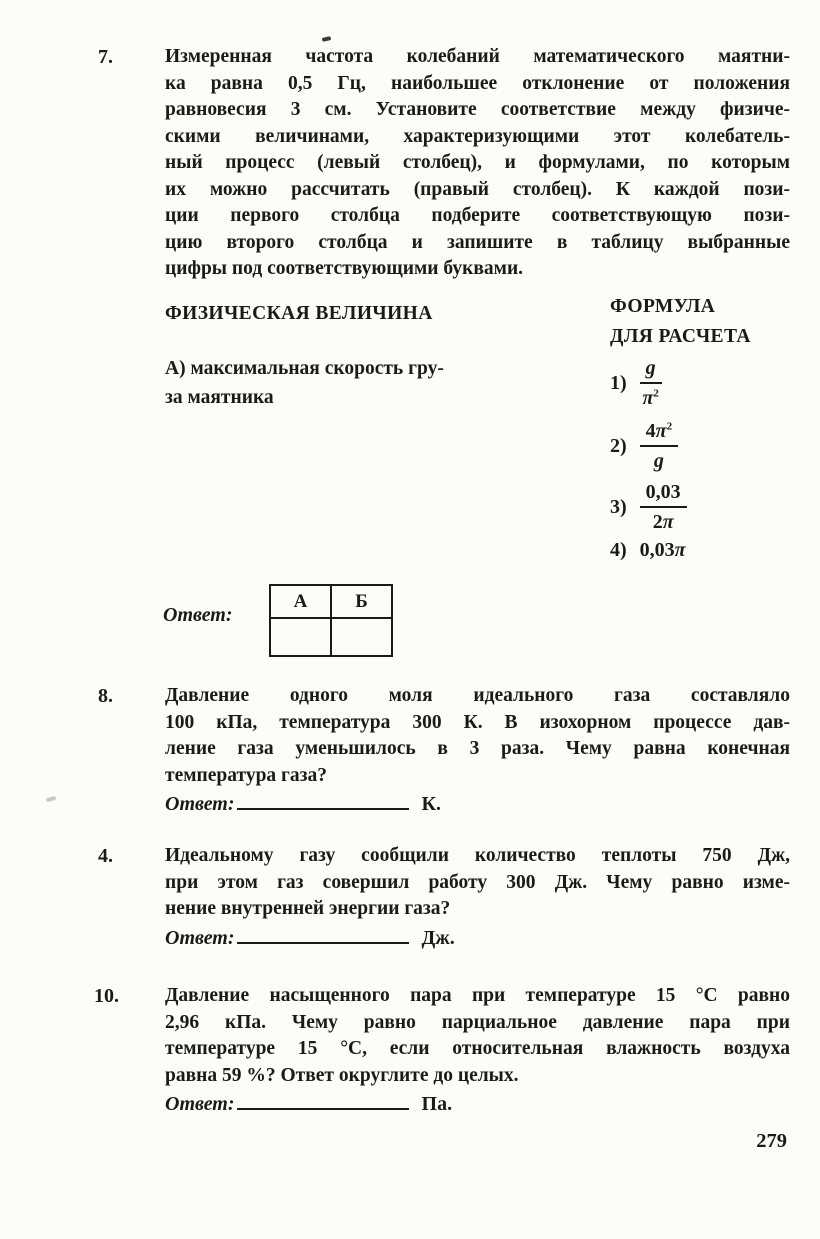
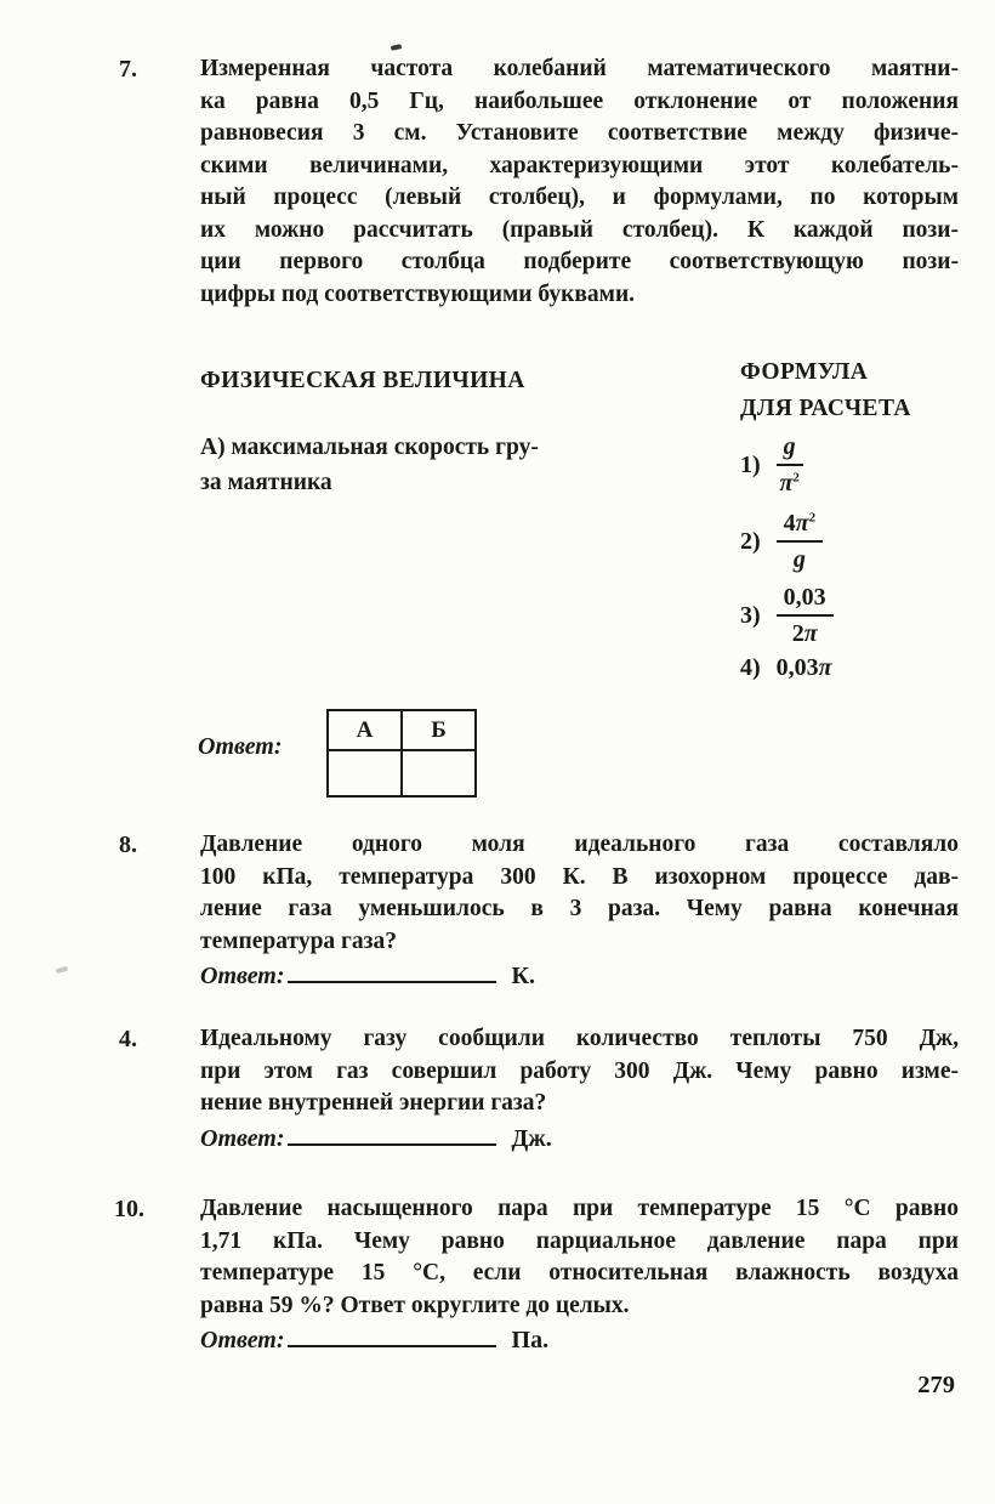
  7.
  Измеренная частота колебаний математического маятни-
  ка равна 0,5 Гц, наибольшее отклонение от положения
  равновесия 3 см. Установите соответствие между физиче-
  скими величинами, характеризующими этот колебатель-
  ный процесс (левый столбец), и формулами, по которым
  их можно рассчитать (правый столбец). К каждой пози-
  ции первого столбца подберите соответствующую пози-
- цию второго столбца и запишите в таблицу выбранные
  цифры под соответствующими буквами.
  ФИЗИЧЕСКАЯ ВЕЛИЧИНА
  ФОРМУЛА
  ДЛЯ РАСЧЕТА
  А) максимальная скорость гру-
  за маятника
  1)
  g
  π2
  2)
  4π2
  g
  3)
  0,03
  2π
  4)
  0,03π
  Ответ:
  А	Б
  8.
  Давление одного моля идеального газа составляло
  100 кПа, температура 300 К. В изохорном процессе дав-
  ление газа уменьшилось в 3 раза. Чему равна конечная
  температура газа?
  Ответ: К.
  4.
  Идеальному газу сообщили количество теплоты 750 Дж,
  при этом газ совершил работу 300 Дж. Чему равно изме-
  нение внутренней энергии газа?
  Ответ: Дж.
  10.
  Давление насыщенного пара при температуре 15 °С равно
- 2,96 кПа. Чему равно парциальное давление пара при
+ 1,71 кПа. Чему равно парциальное давление пара при
  температуре 15 °С, если относительная влажность воздуха
  равна 59 %? Ответ округлите до целых.
  Ответ: Па.
  279
